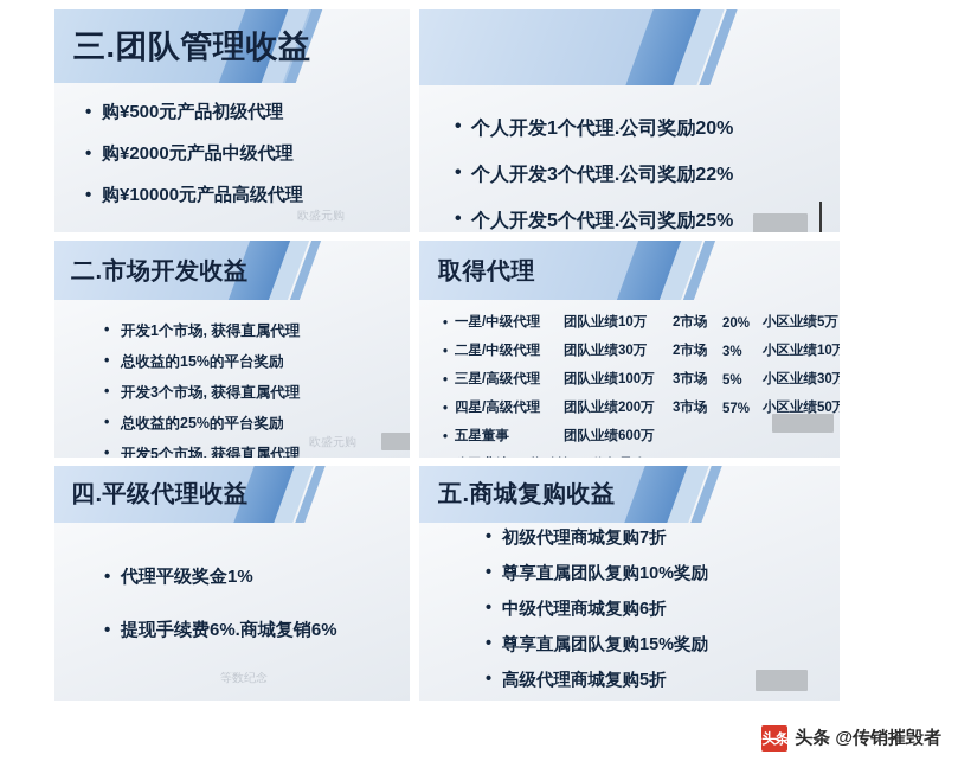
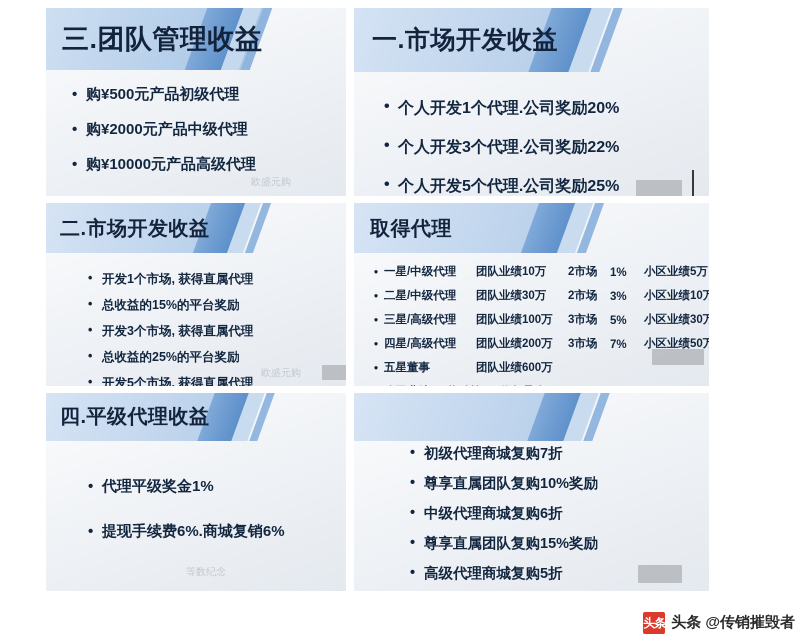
  三.团队管理收益
  购¥500元产品初级代理
  购¥2000元产品中级代理
  购¥10000元产品高级代理
  欧盛元购
+ 一.市场开发收益
  个人开发1个代理.公司奖励20%
  个人开发3个代理.公司奖励22%
  个人开发5个代理.公司奖励25%
  二.市场开发收益
  开发1个市场, 获得直属代理
  总收益的15%的平台奖励
  开发3个市场, 获得直属代理
  总收益的25%的平台奖励
  开发5个市场, 获得直属代理
  欧盛元购
  取得代理
  •
  一星/中级代理
  团队业绩10万
  2市场
- 20%
+ 1%
  小区业绩5万
  •
  二星/中级代理
  团队业绩30万
  2市场
  3%
  小区业绩10万
  •
  三星/高级代理
  团队业绩100万
  3市场
  5%
  小区业绩30万
  •
  四星/高级代理
  团队业绩200万
  3市场
- 57%
+ 7%
  小区业绩50万
  •
  五星董事
  团队业绩600万
  四.平级代理收益
  代理平级奖金1%
  提现手续费6%.商城复销6%
  等数纪念
- 五.商城复购收益
  初级代理商城复购7折
  尊享直属团队复购10%奖励
  中级代理商城复购6折
  尊享直属团队复购15%奖励
  高级代理商城复购5折
  头条
  头条 @传销摧毁者
